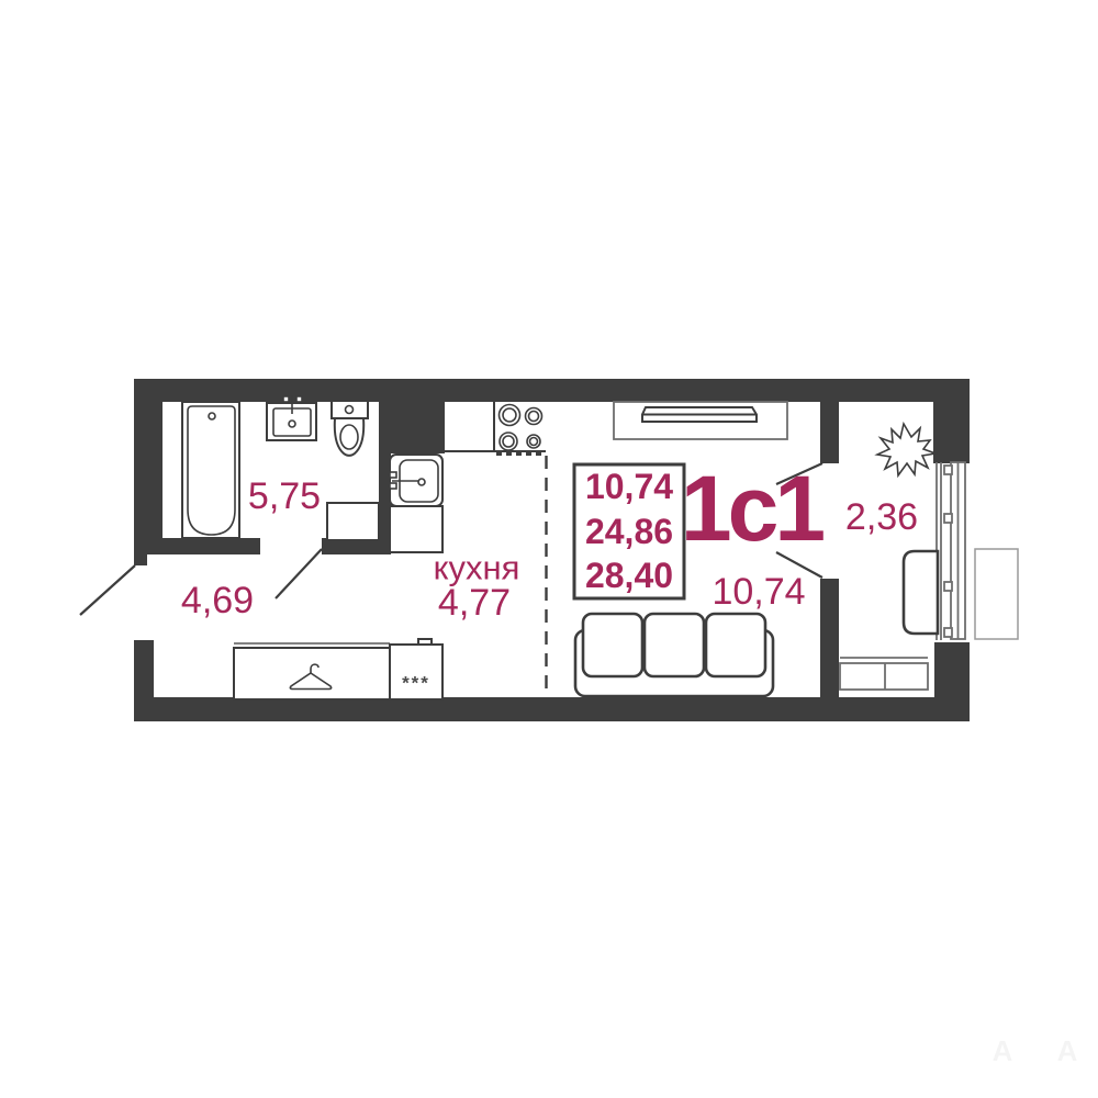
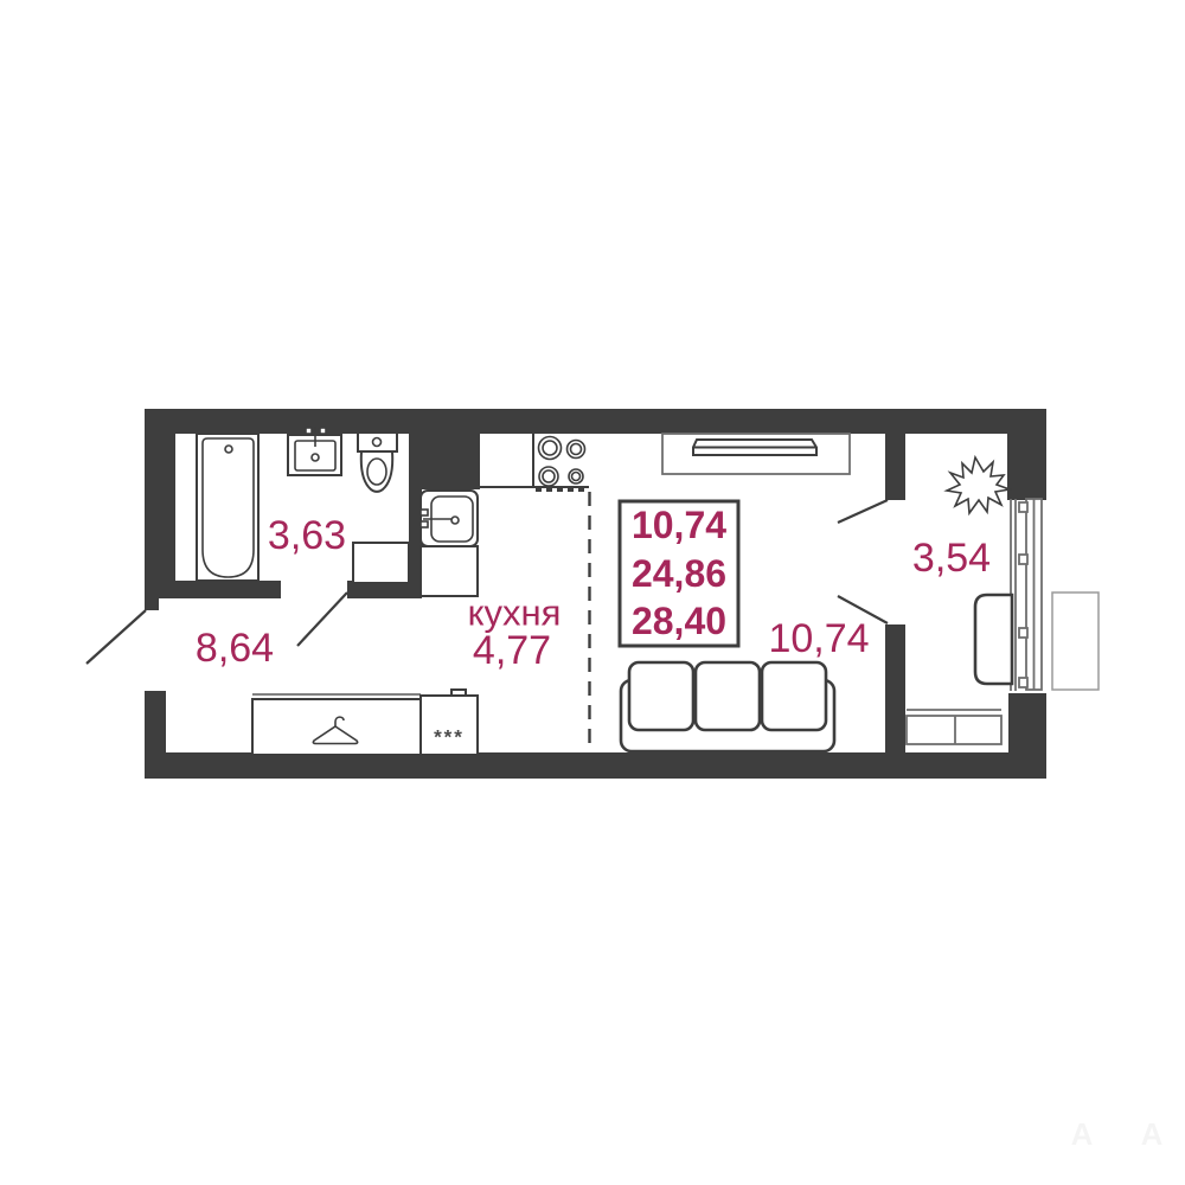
- 5,75
+ 3,63
- 4,69
+ 8,64
  кухня
  4,77
  10,74
- 2,36
+ 3,54
  10,74
  24,86
  28,40
- 1с1
  ***
